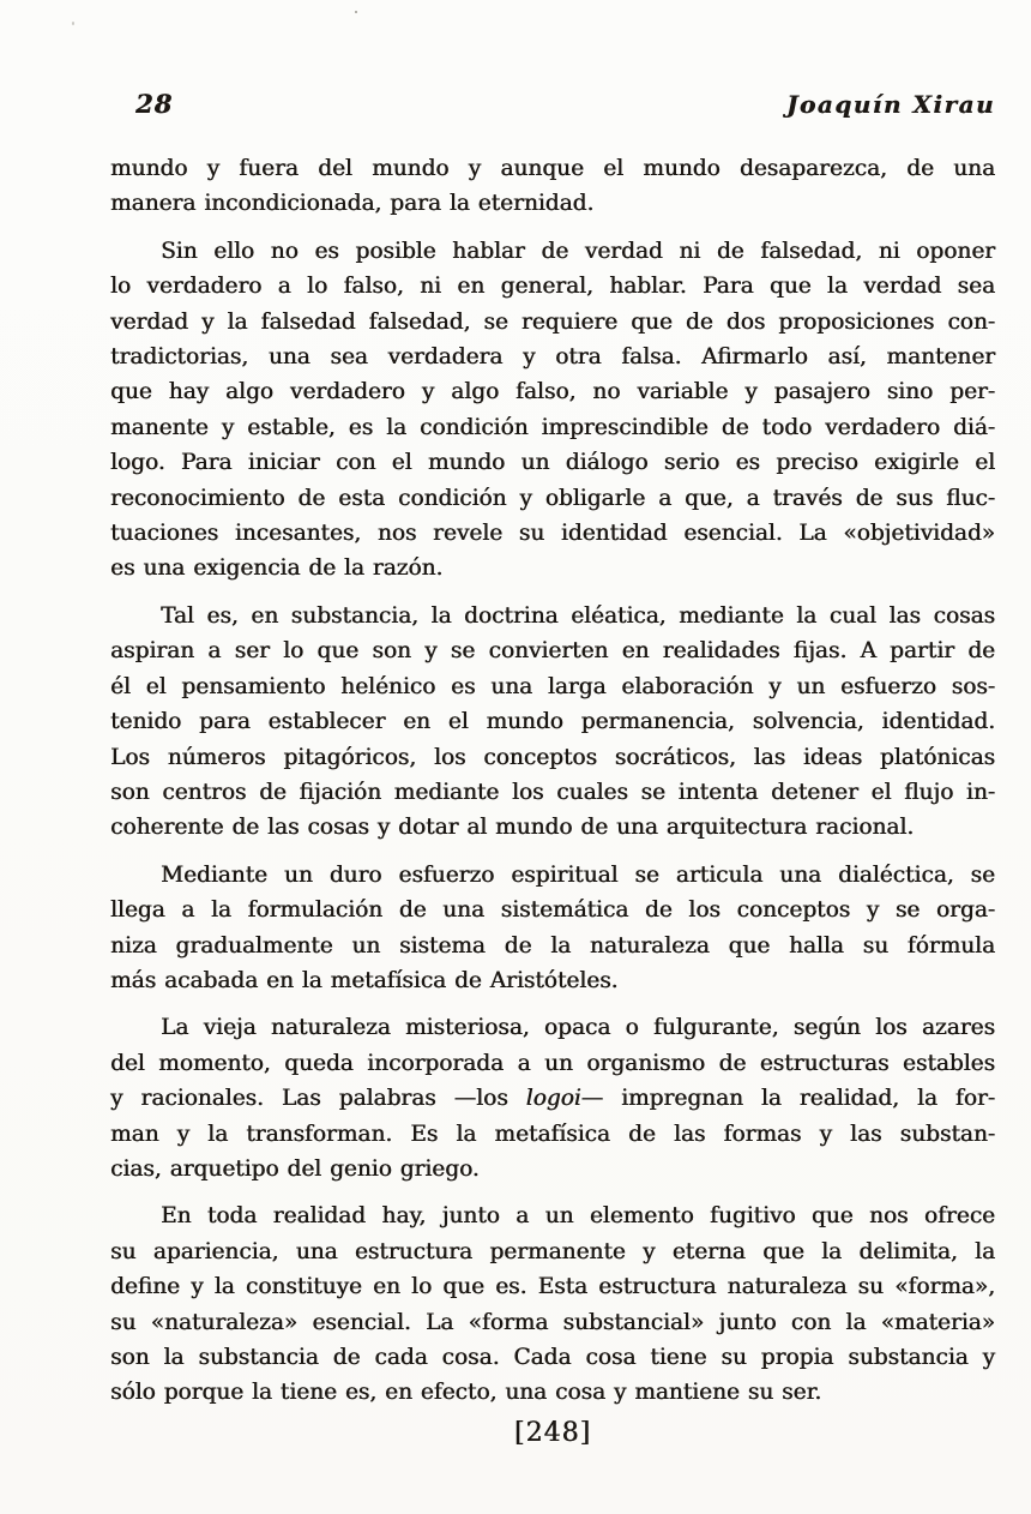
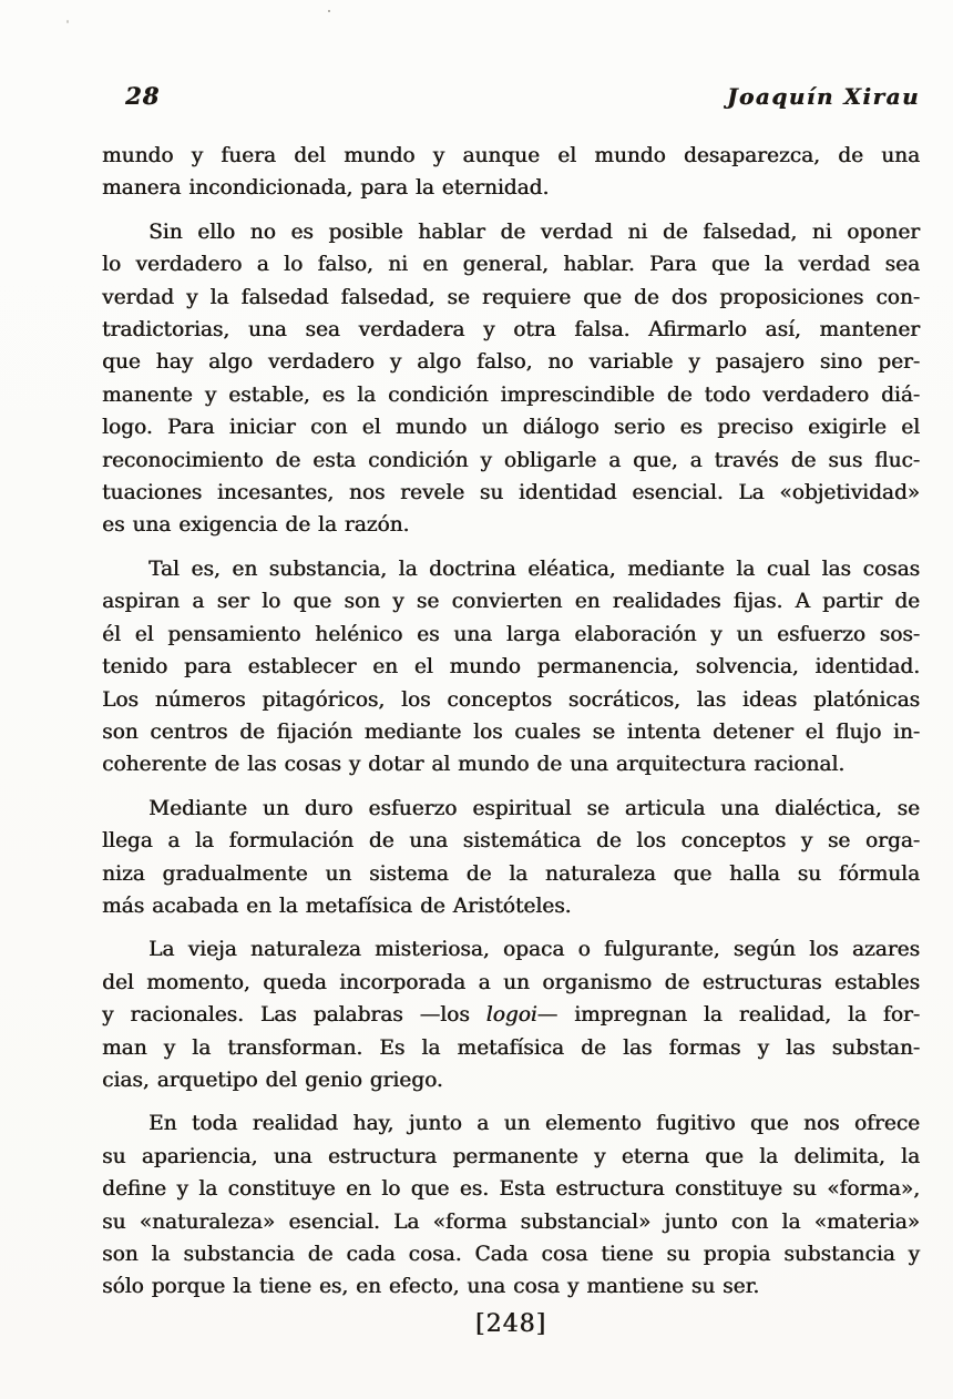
  28
  Joaquín Xirau
  mundo y fuera del mundo y aunque el mundo desaparezca, de una
  manera incondicionada, para la eternidad.
  Sin ello no es posible hablar de verdad ni de falsedad, ni oponer
  lo verdadero a lo falso, ni en general, hablar. Para que la verdad sea
  verdad y la falsedad falsedad, se requiere que de dos proposiciones con-
  tradictorias, una sea verdadera y otra falsa. Afirmarlo así, mantener
  que hay algo verdadero y algo falso, no variable y pasajero sino per-
  manente y estable, es la condición imprescindible de todo verdadero diá-
  logo. Para iniciar con el mundo un diálogo serio es preciso exigirle el
  reconocimiento de esta condición y obligarle a que, a través de sus fluc-
  tuaciones incesantes, nos revele su identidad esencial. La «objetividad»
  es una exigencia de la razón.
  Tal es, en substancia, la doctrina eléatica, mediante la cual las cosas
  aspiran a ser lo que son y se convierten en realidades fijas. A partir de
  él el pensamiento helénico es una larga elaboración y un esfuerzo sos-
  tenido para establecer en el mundo permanencia, solvencia, identidad.
  Los números pitagóricos, los conceptos socráticos, las ideas platónicas
  son centros de fijación mediante los cuales se intenta detener el flujo in-
  coherente de las cosas y dotar al mundo de una arquitectura racional.
  Mediante un duro esfuerzo espiritual se articula una dialéctica, se
  llega a la formulación de una sistemática de los conceptos y se orga-
  niza gradualmente un sistema de la naturaleza que halla su fórmula
  más acabada en la metafísica de Aristóteles.
  La vieja naturaleza misteriosa, opaca o fulgurante, según los azares
  del momento, queda incorporada a un organismo de estructuras estables
  y racionales. Las palabras —los logoi— impregnan la realidad, la for-
  man y la transforman. Es la metafísica de las formas y las substan-
  cias, arquetipo del genio griego.
  En toda realidad hay, junto a un elemento fugitivo que nos ofrece
  su apariencia, una estructura permanente y eterna que la delimita, la
- define y la constituye en lo que es. Esta estructura naturaleza su «forma»,
+ define y la constituye en lo que es. Esta estructura constituye su «forma»,
  su «naturaleza» esencial. La «forma substancial» junto con la «materia»
  son la substancia de cada cosa. Cada cosa tiene su propia substancia y
  sólo porque la tiene es, en efecto, una cosa y mantiene su ser.
  [248]
